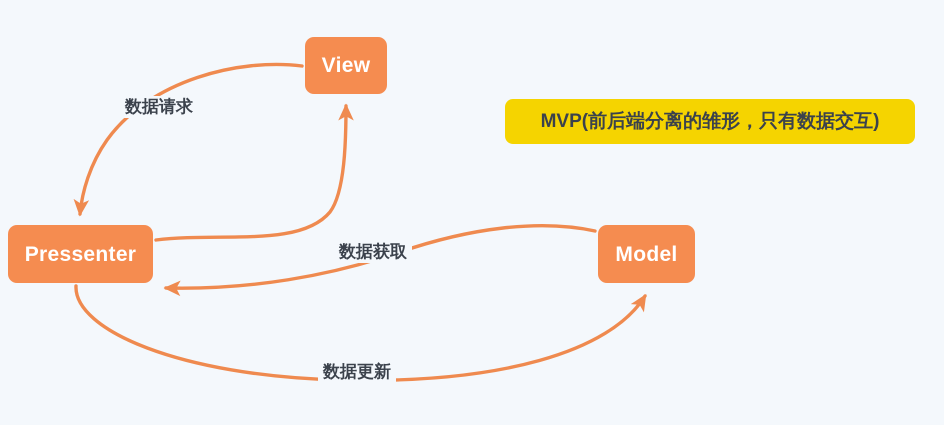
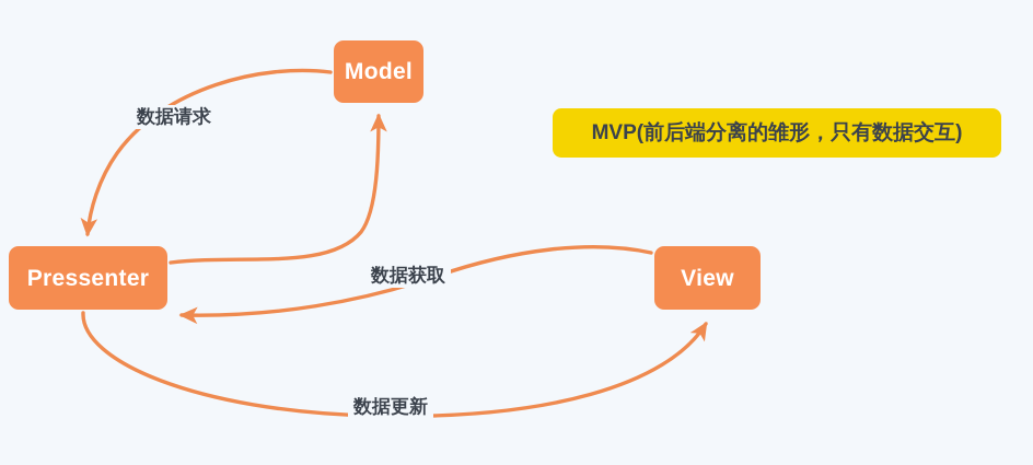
- View
+ Model
  Pressenter
- Model
+ View
  MVP(前后端分离的雏形，只有数据交互)
  数据请求
  数据获取
  数据更新
